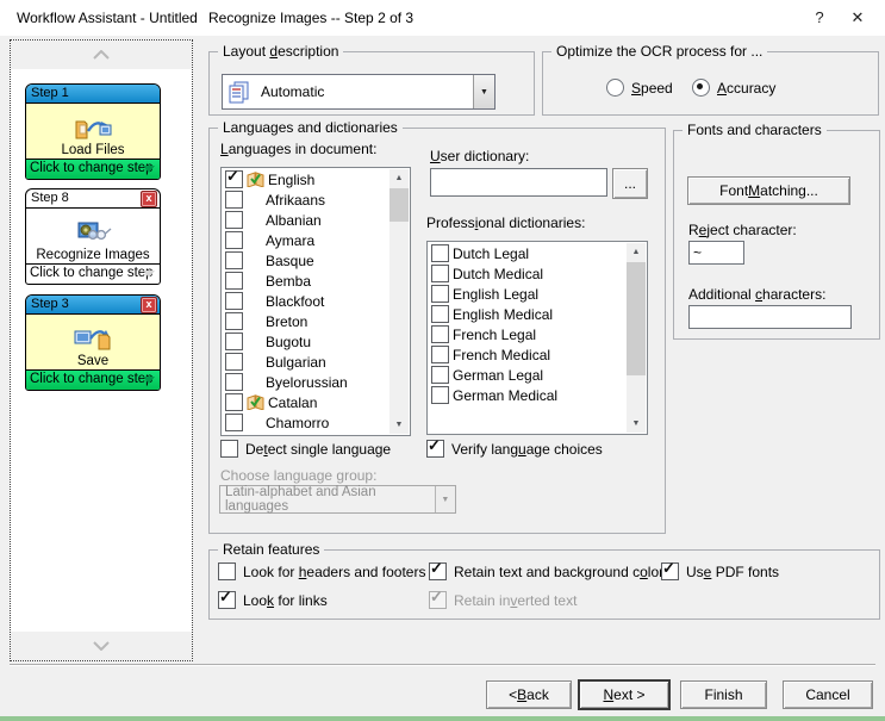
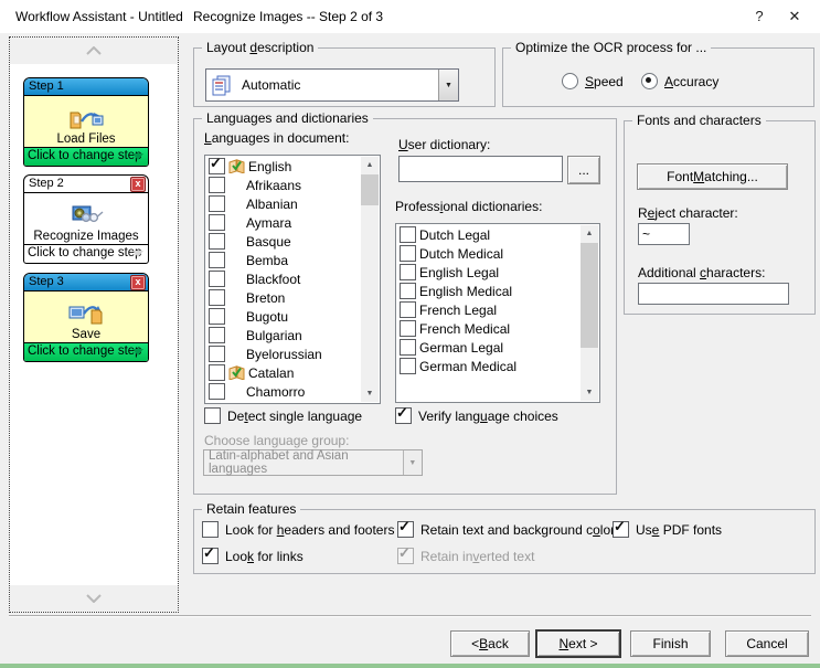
  Workflow Assistant - Untitled
  Recognize Images -- Step 2 of 3
  ?
  ✕
  Step 1
  Load Files
  Click to change step
- Step 8
+ Step 2
  x
  Recognize Images
  Click to change step
  Step 3
  x
  Save
  Click to change step
  Layout description
  Automatic
  Optimize the OCR process for ...
  Speed
  Accuracy
  Languages and dictionaries
  Languages in document:
  ✓
  English
  Afrikaans
  Albanian
  Aymara
  Basque
  Bemba
  Blackfoot
  Breton
  Bugotu
  Bulgarian
  Byelorussian
  Catalan
  Chamorro
  User dictionary:
  ...
  Professional dictionaries:
  Dutch Legal
  Dutch Medical
  English Legal
  English Medical
  French Legal
  French Medical
  German Legal
  German Medical
  Detect single language
  ✓
  Verify language choices
  Choose language group:
  Latin-alphabet and Asian languages
  Fonts and characters
  Font
  M
  atching...
  Reject character:
  ~
  Additional characters:
  Retain features
  Look for headers and footers
  ✓
  Retain text and background colo
  ✓
  Use PDF fonts
  ✓
  Look for links
  ✓
  Retain inverted text
  <
  B
  ack
  N
  ext >
  Finish
  Cancel
